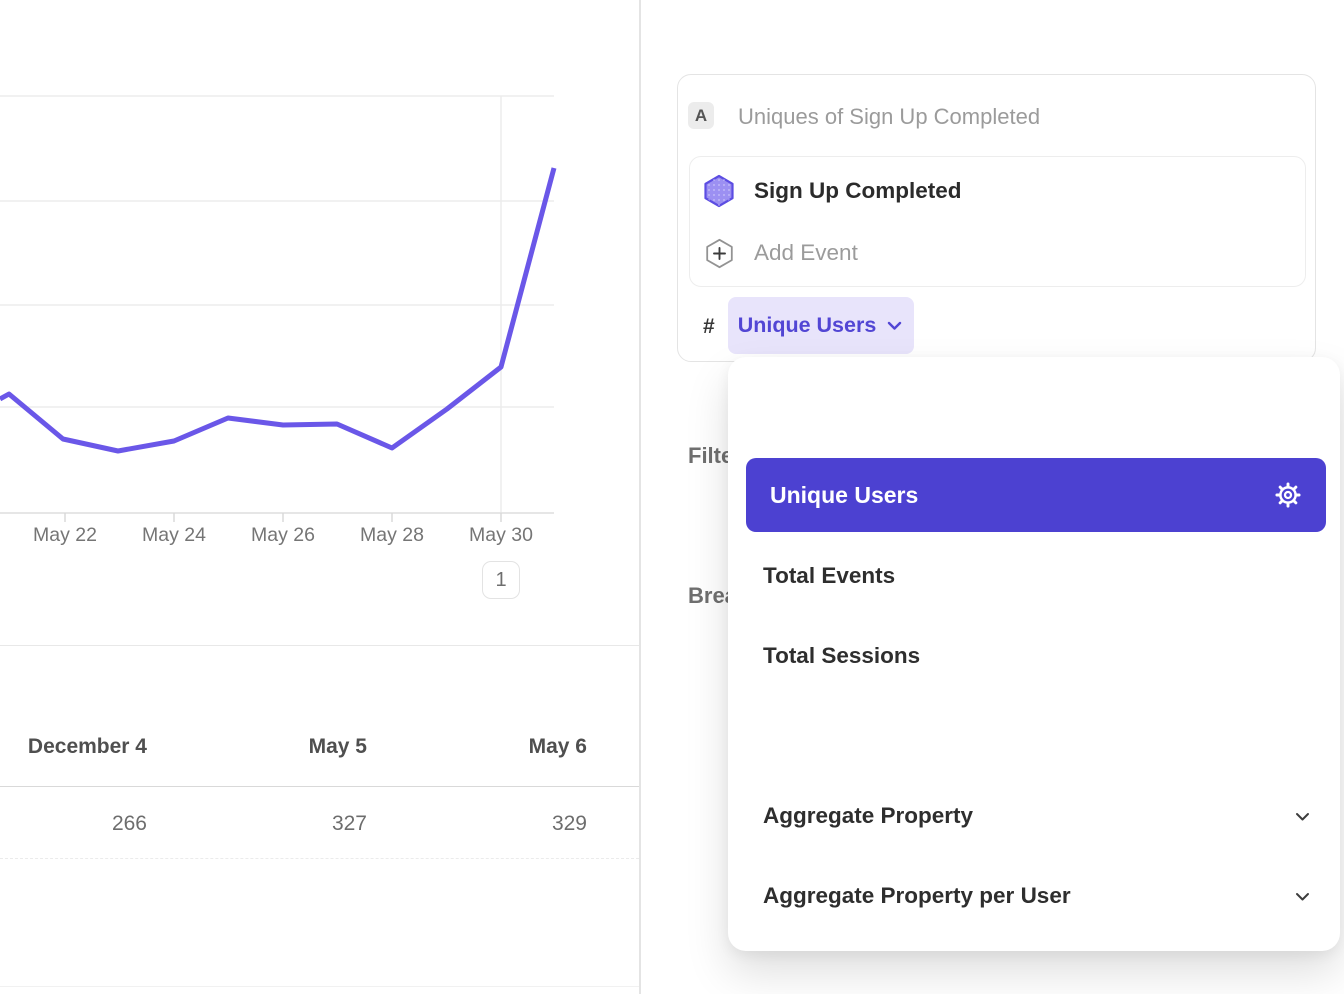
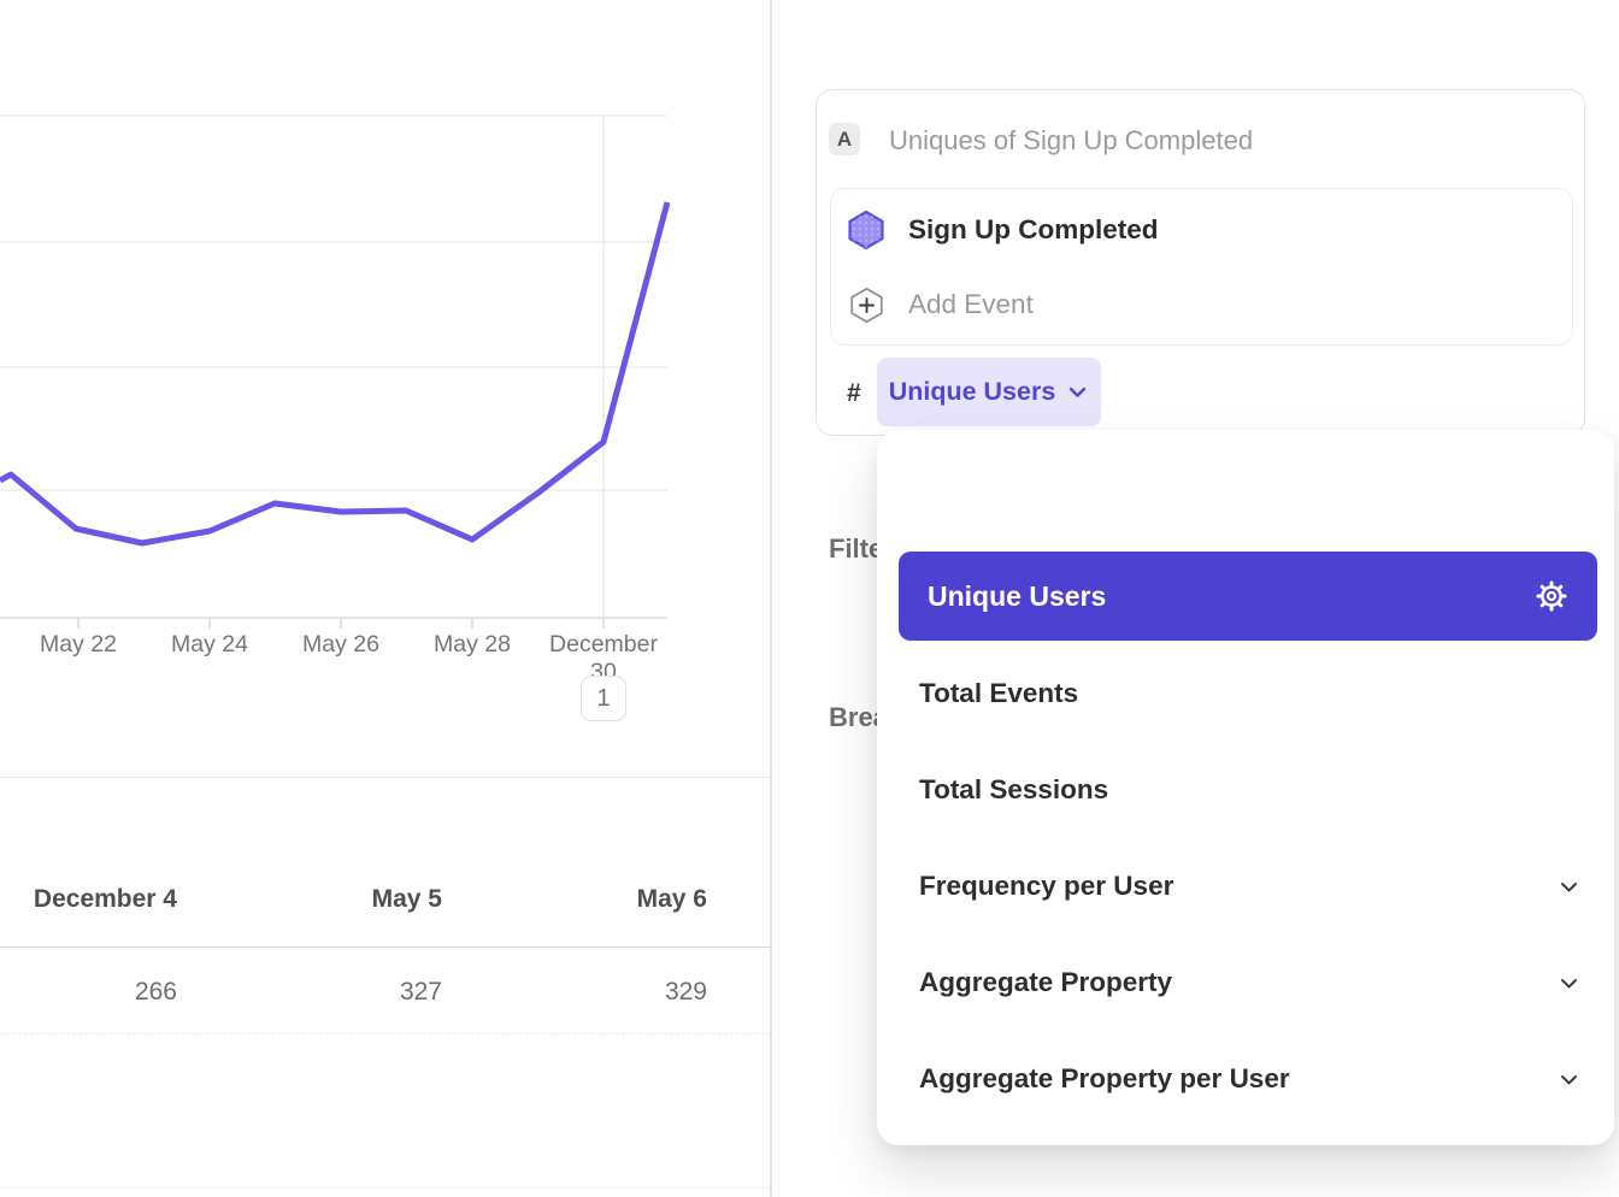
  May 22
  May 24
  May 26
  May 28
- May 30
+ December 30
  1
  December 4
  May 5
  May 6
  266
  327
  329
  A
  Uniques of Sign Up Completed
  Sign Up Completed
  Add Event
  #
  Unique Users
  Unique Users
  Total Events
  Total Sessions
+ Frequency per User
  Aggregate Property
  Aggregate Property per User
